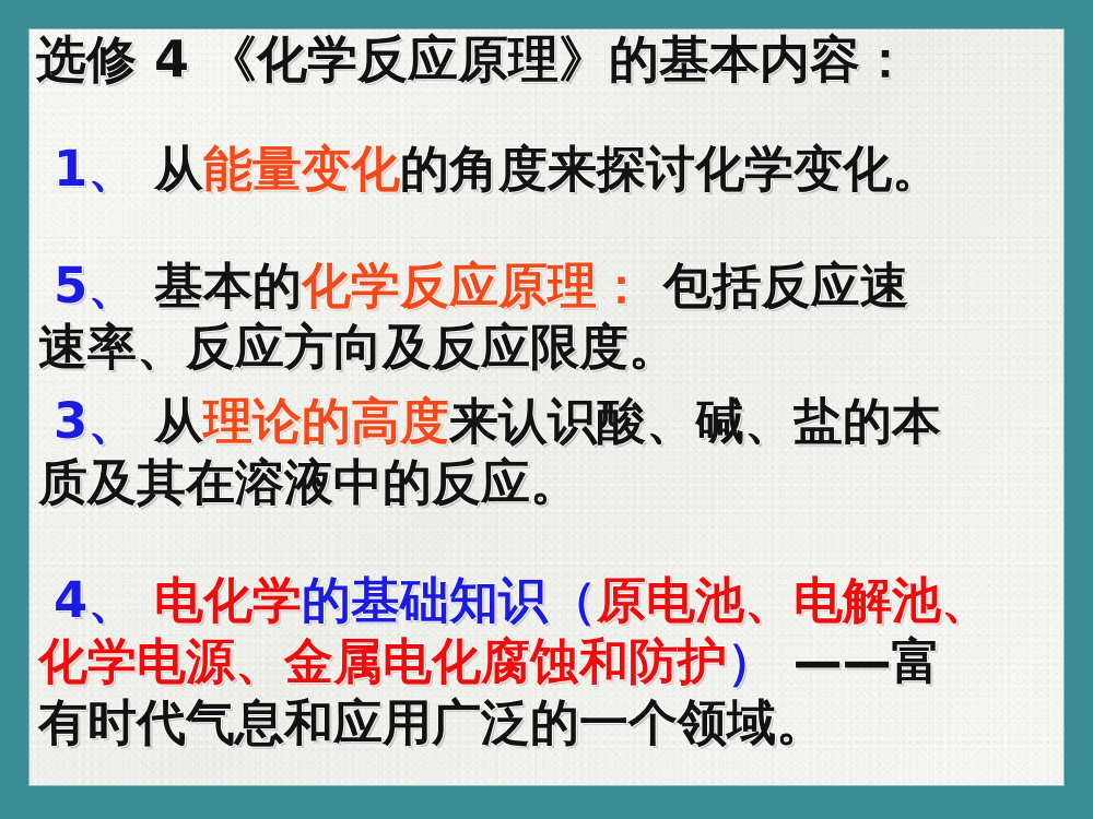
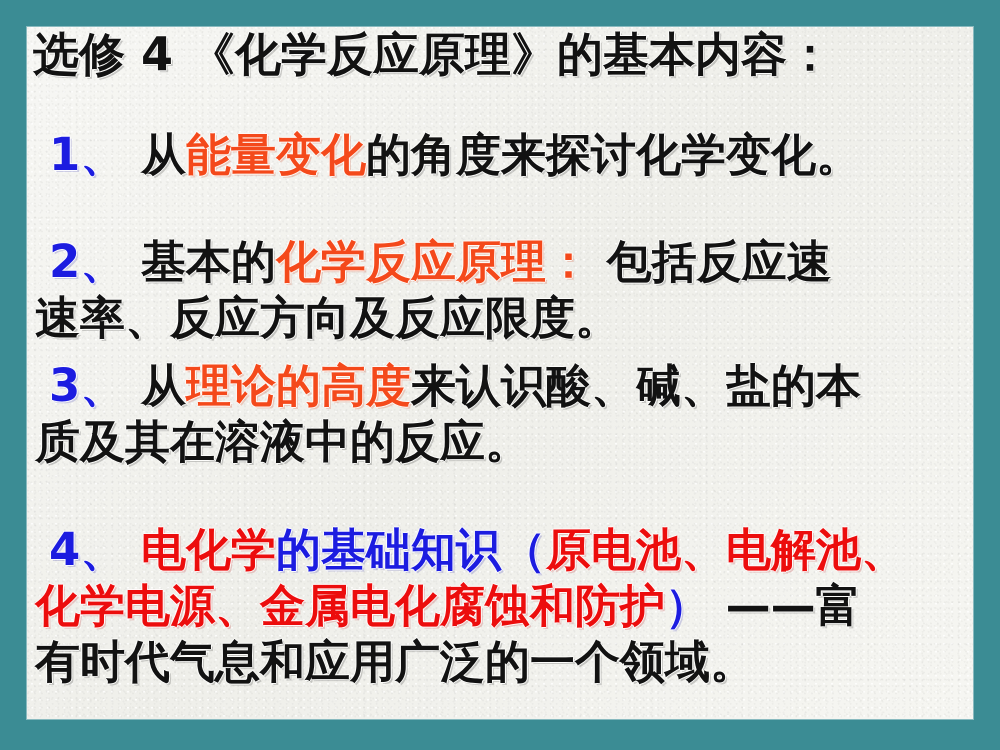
  选修 4 《化学反应原理》的基本内容：
  1、 从能量变化的角度来探讨化学变化。
- 5、 基本的化学反应原理： 包括反应速
+ 2、 基本的化学反应原理： 包括反应速
  速率、反应方向及反应限度。
  3、 从理论的高度来认识酸、碱、盐的本
  质及其在溶液中的反应。
  4、 电化学的基础知识（原电池、电解池、
  化学电源、金属电化腐蚀和防护） ——富
  有时代气息和应用广泛的一个领域。
